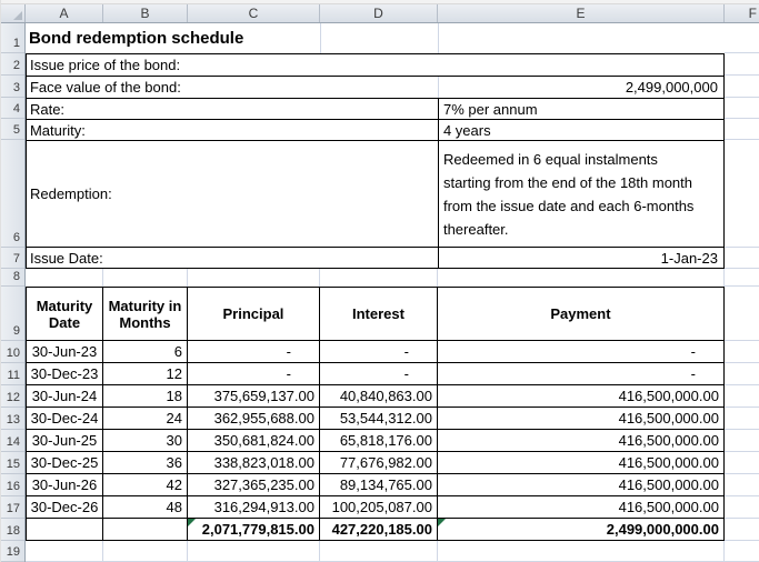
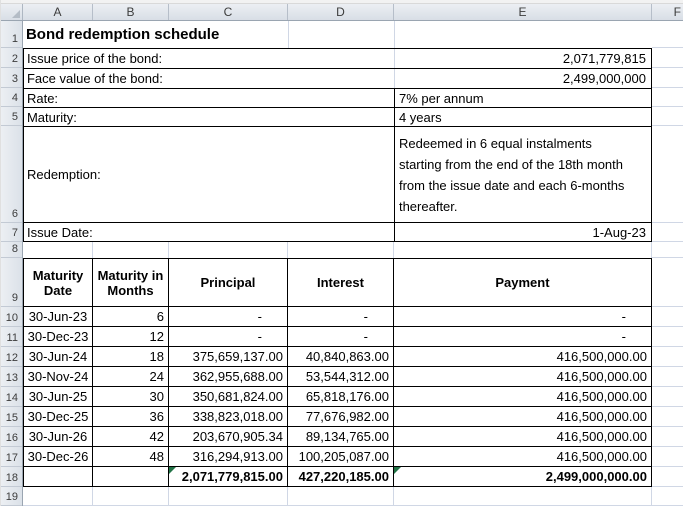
  A
  B
  C
  D
  E
  F
  1
  2
  3
  4
  5
  6
  7
  8
  9
  10
  11
  12
  13
  14
  15
  16
  17
  18
  19
  Bond redemption schedule
  Issue price of the bond:
+ 2,071,779,815
  Face value of the bond:
  2,499,000,000
  Rate:
  7% per annum
  Maturity:
  4 years
  Redemption:
  Redeemed in 6 equal instalments
  starting from the end of the 18th month
  from the issue date and each 6-months
  thereafter.
  Issue Date:
- 1-Jan-23
+ 1-Aug-23
  Maturity Date
  Maturity in Months
  Principal
  Interest
  Payment
  30-Jun-23
  6
  -
  -
  -
  30-Dec-23
  12
  -
  -
  -
  30-Jun-24
  18
  375,659,137.00
  40,840,863.00
  416,500,000.00
- 30-Dec-24
+ 30-Nov-24
  24
  362,955,688.00
  53,544,312.00
  416,500,000.00
  30-Jun-25
  30
  350,681,824.00
  65,818,176.00
  416,500,000.00
  30-Dec-25
  36
  338,823,018.00
  77,676,982.00
  416,500,000.00
  30-Jun-26
  42
- 327,365,235.00
+ 203,670,905.34
  89,134,765.00
  416,500,000.00
  30-Dec-26
  48
  316,294,913.00
  100,205,087.00
  416,500,000.00
  2,071,779,815.00
  427,220,185.00
  2,499,000,000.00
